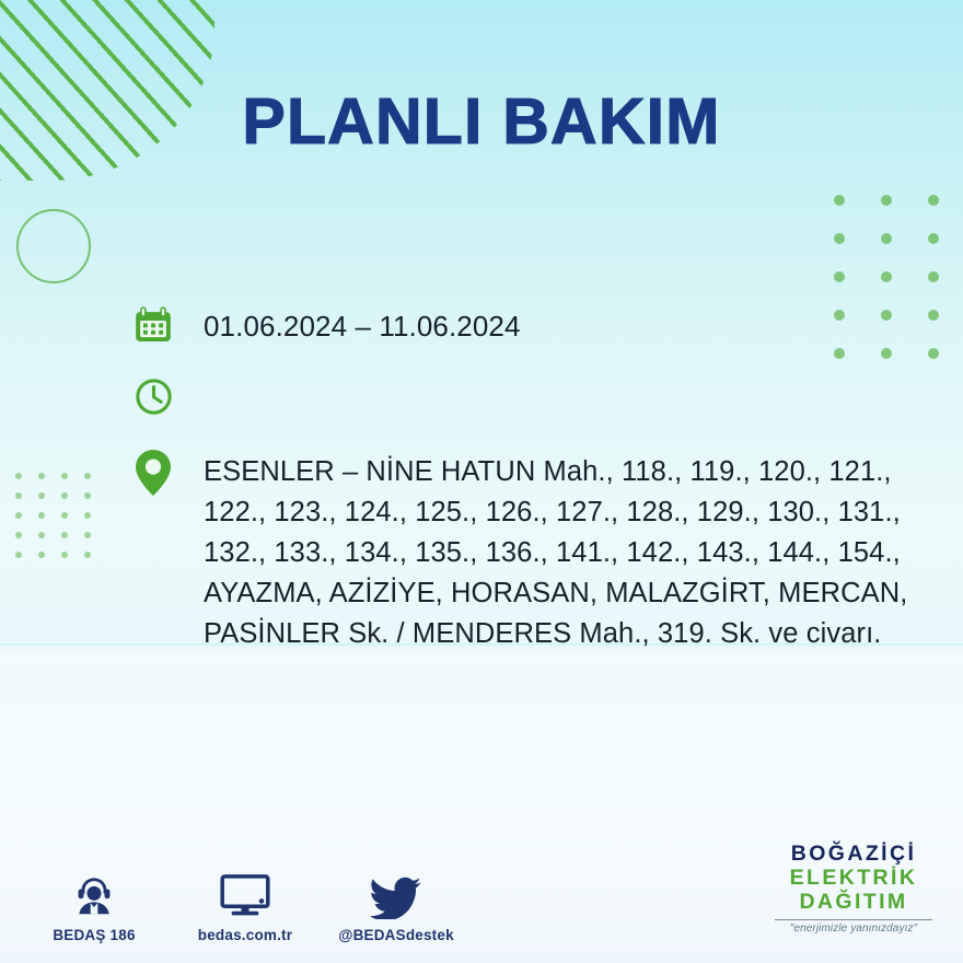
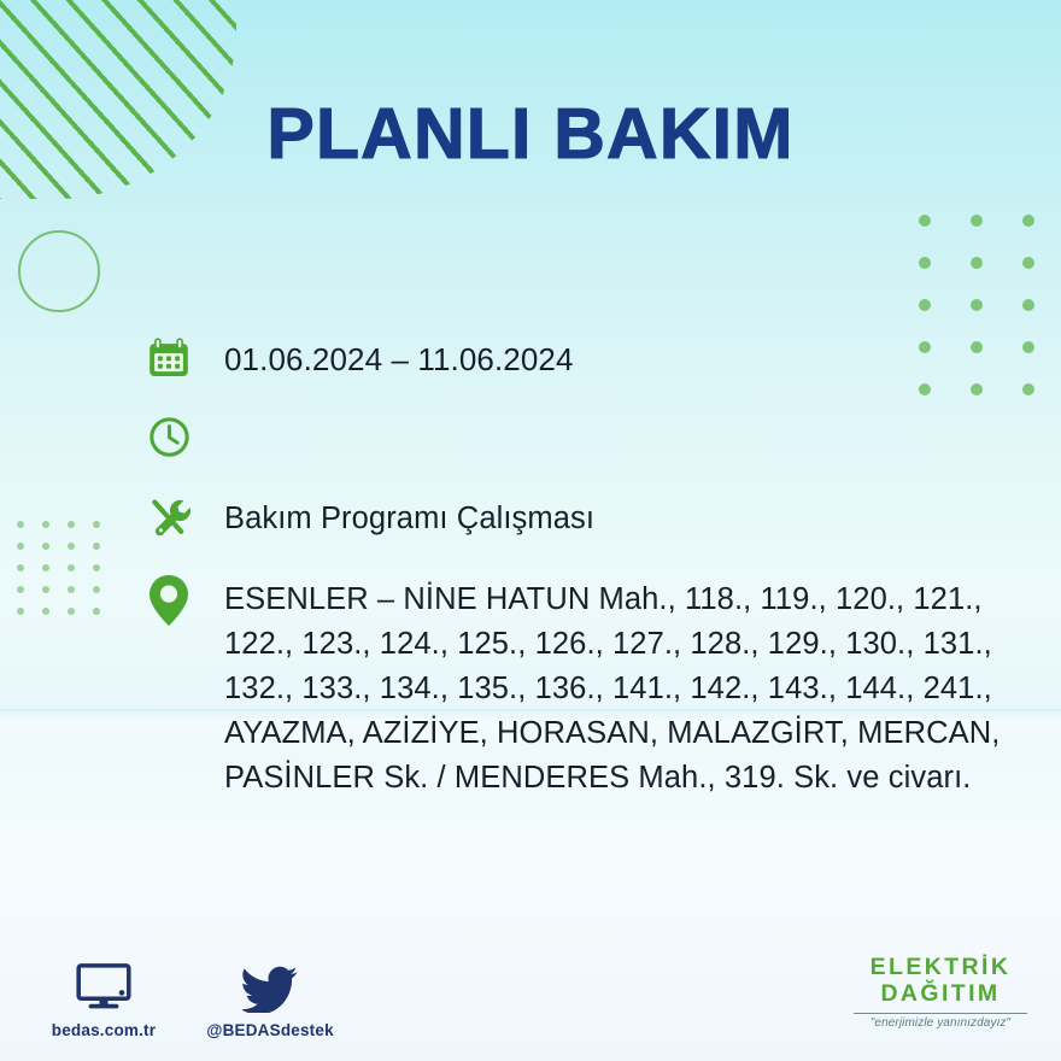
  PLANLI BAKIM
  01.06.2024 – 11.06.2024
+ Bakım Programı Çalışması
- ESENLER – NİNE HATUN Mah., 118., 119., 120., 121., 122., 123., 124., 125., 126., 127., 128., 129., 130., 131., 132., 133., 134., 135., 136., 141., 142., 143., 144., 154., AYAZMA, AZİZİYE, HORASAN, MALAZGİRT, MERCAN, PASİNLER Sk. / MENDERES Mah., 319. Sk. ve civarı.
+ ESENLER – NİNE HATUN Mah., 118., 119., 120., 121., 122., 123., 124., 125., 126., 127., 128., 129., 130., 131., 132., 133., 134., 135., 136., 141., 142., 143., 144., 241., AYAZMA, AZİZİYE, HORASAN, MALAZGİRT, MERCAN, PASİNLER Sk. / MENDERES Mah., 319. Sk. ve civarı.
- BEDAŞ 186
  bedas.com.tr
  @BEDASdestek
- BOĞAZİÇİ
  ELEKTRİK
  DAĞITIM
  "enerjimizle yanınızdayız"
